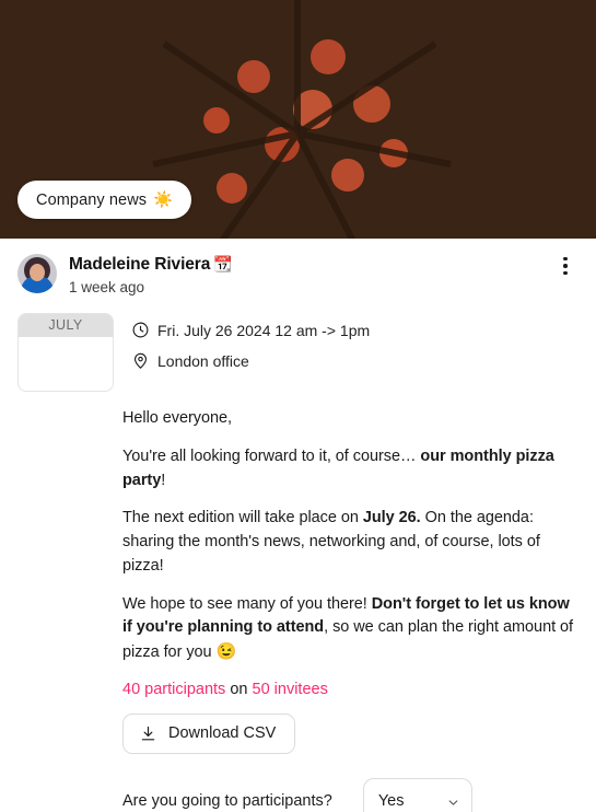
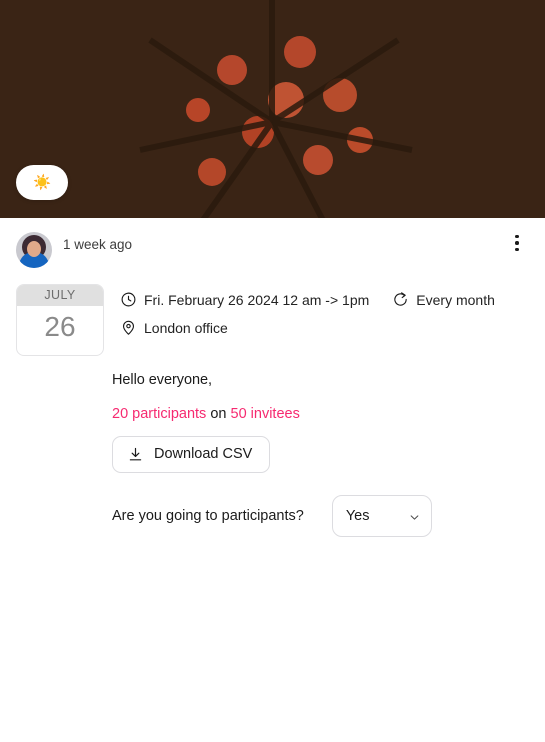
- Company news
  ☀️
- Madeleine Riviera 📆
  1 week ago
  JULY
+ 26
- Fri. July 26 2024 12 am -> 1pm
+ Fri. February 26 2024 12 am -> 1pm
+ Every month
  London office
  Hello everyone,
- You're all looking forward to it, of course… our monthly pizza party!
- The next edition will take place on July 26. On the agenda: sharing the month's news, networking and, of course, lots of pizza!
- We hope to see many of you there! Don't forget to let us know if you're planning to attend, so we can plan the right amount of pizza for you 😉
- 40 participants on 50 invitees
+ 20 participants on 50 invitees
  Download CSV
  Are you going to participants?
  Yes
